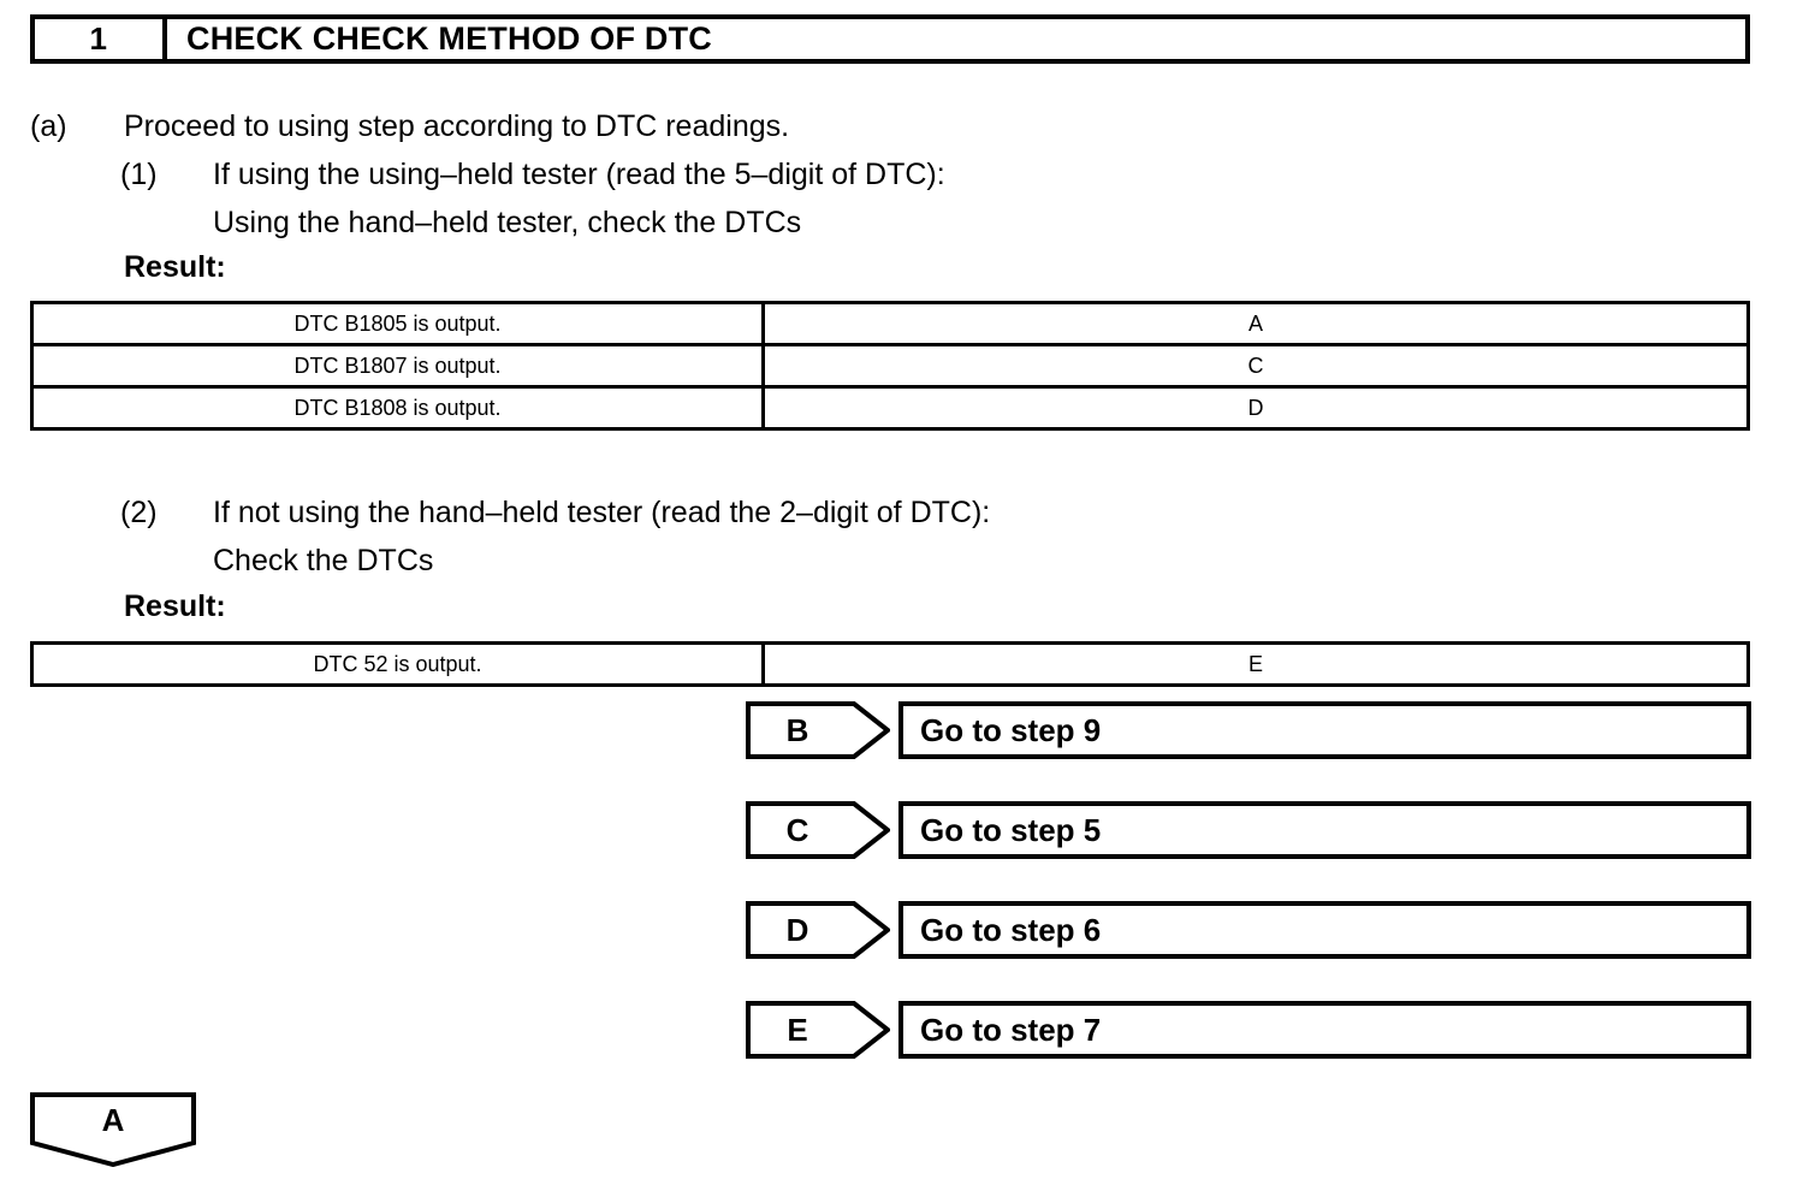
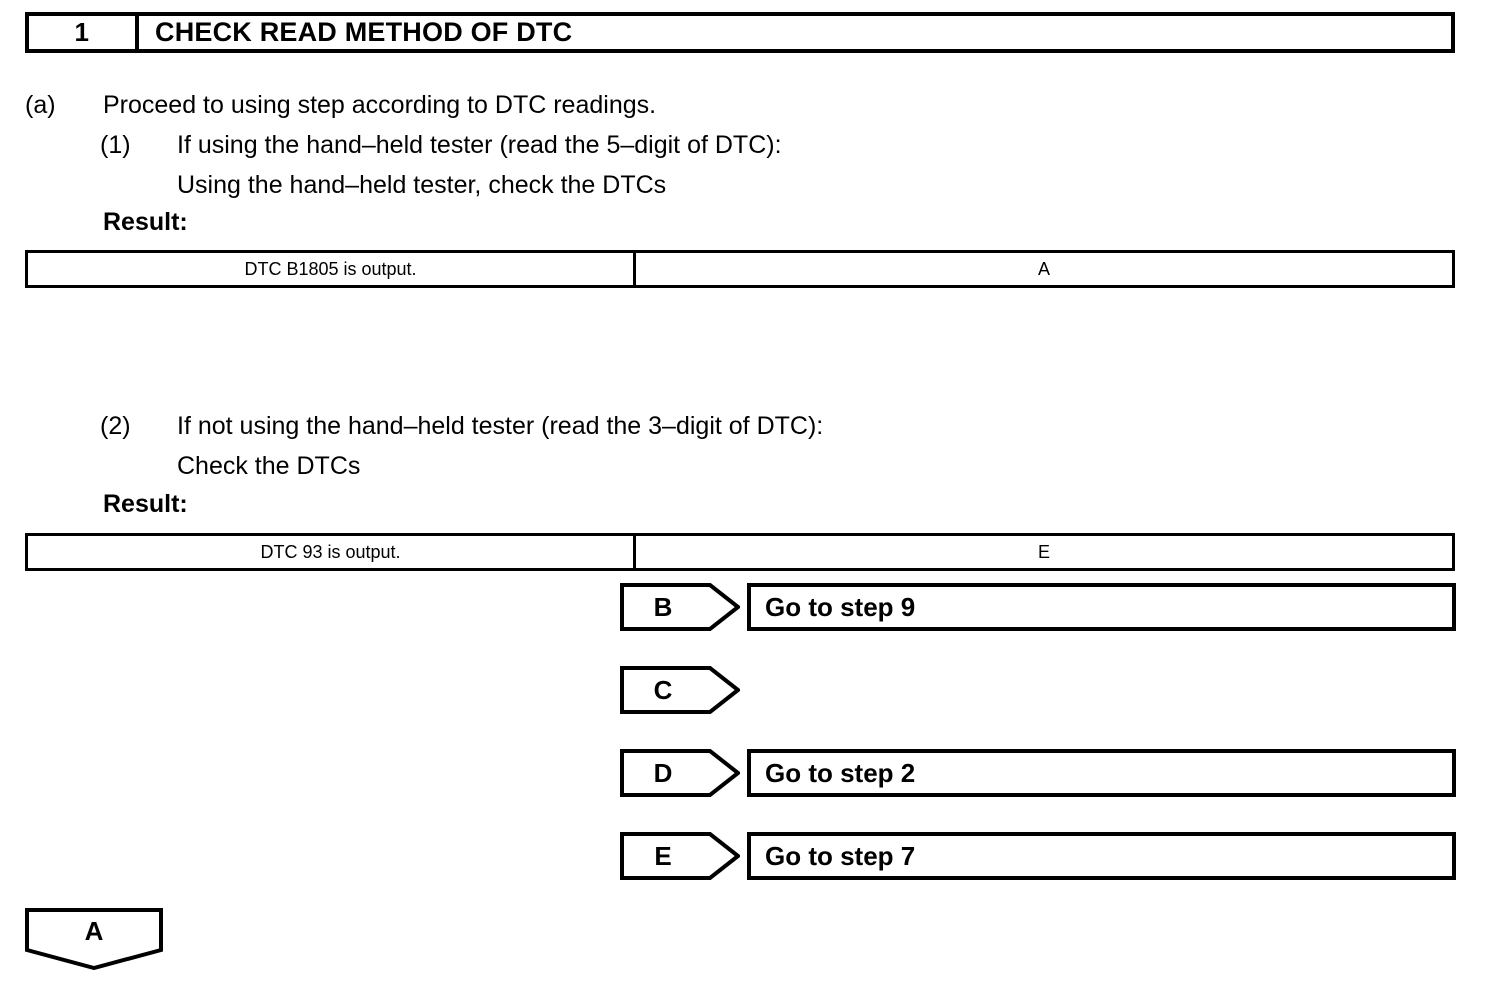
  1
- CHECK CHECK METHOD OF DTC
+ CHECK READ METHOD OF DTC
  (a)
  Proceed to using step according to DTC readings.
  (1)
- If using the using–held tester (read the 5–digit of DTC):
+ If using the hand–held tester (read the 5–digit of DTC):
  Using the hand–held tester, check the DTCs
  Result:
  DTC B1805 is output.	A
- DTC B1807 is output.	C
- DTC B1808 is output.	D
  (2)
- If not using the hand–held tester (read the 2–digit of DTC):
+ If not using the hand–held tester (read the 3–digit of DTC):
  Check the DTCs
  Result:
- DTC 52 is output.	E
+ DTC 93 is output.	E
  B
  Go to step 9
  C
- Go to step 5
  D
- Go to step 6
+ Go to step 2
  E
  Go to step 7
  A
